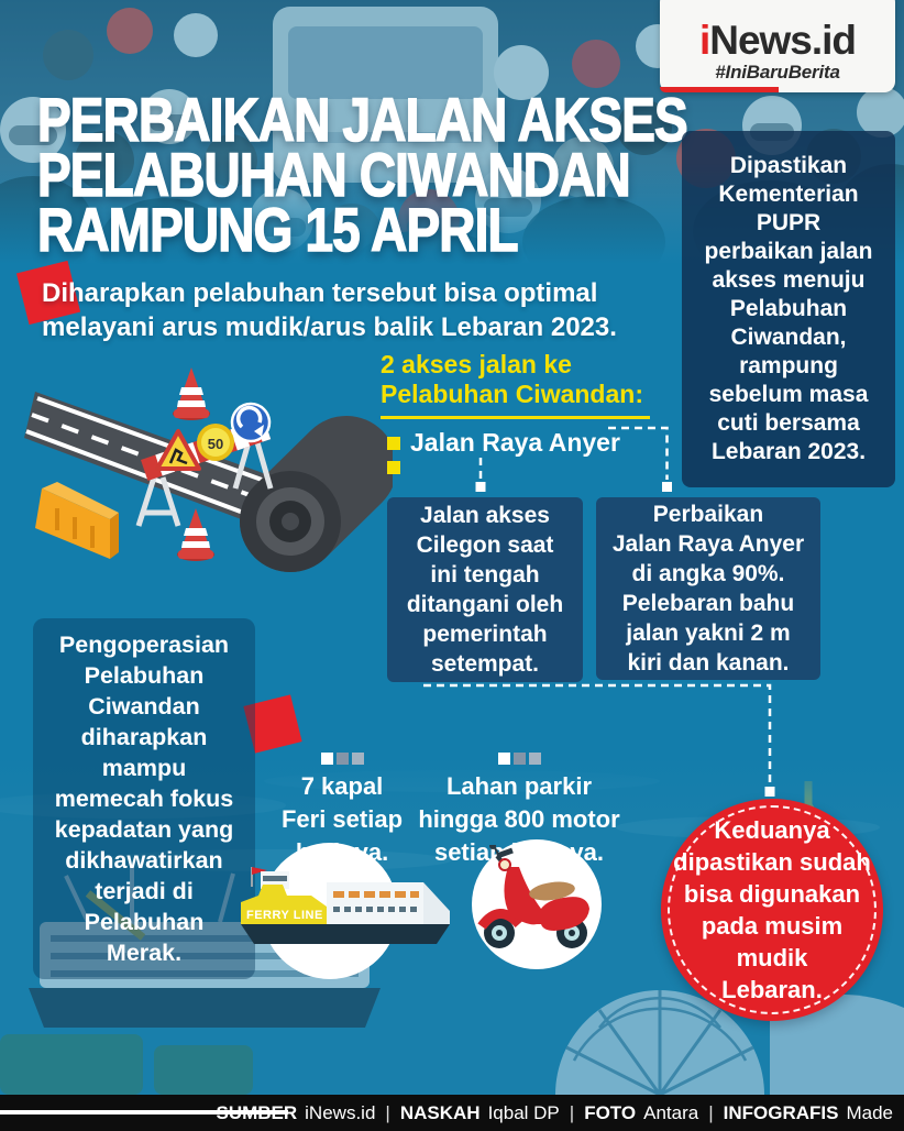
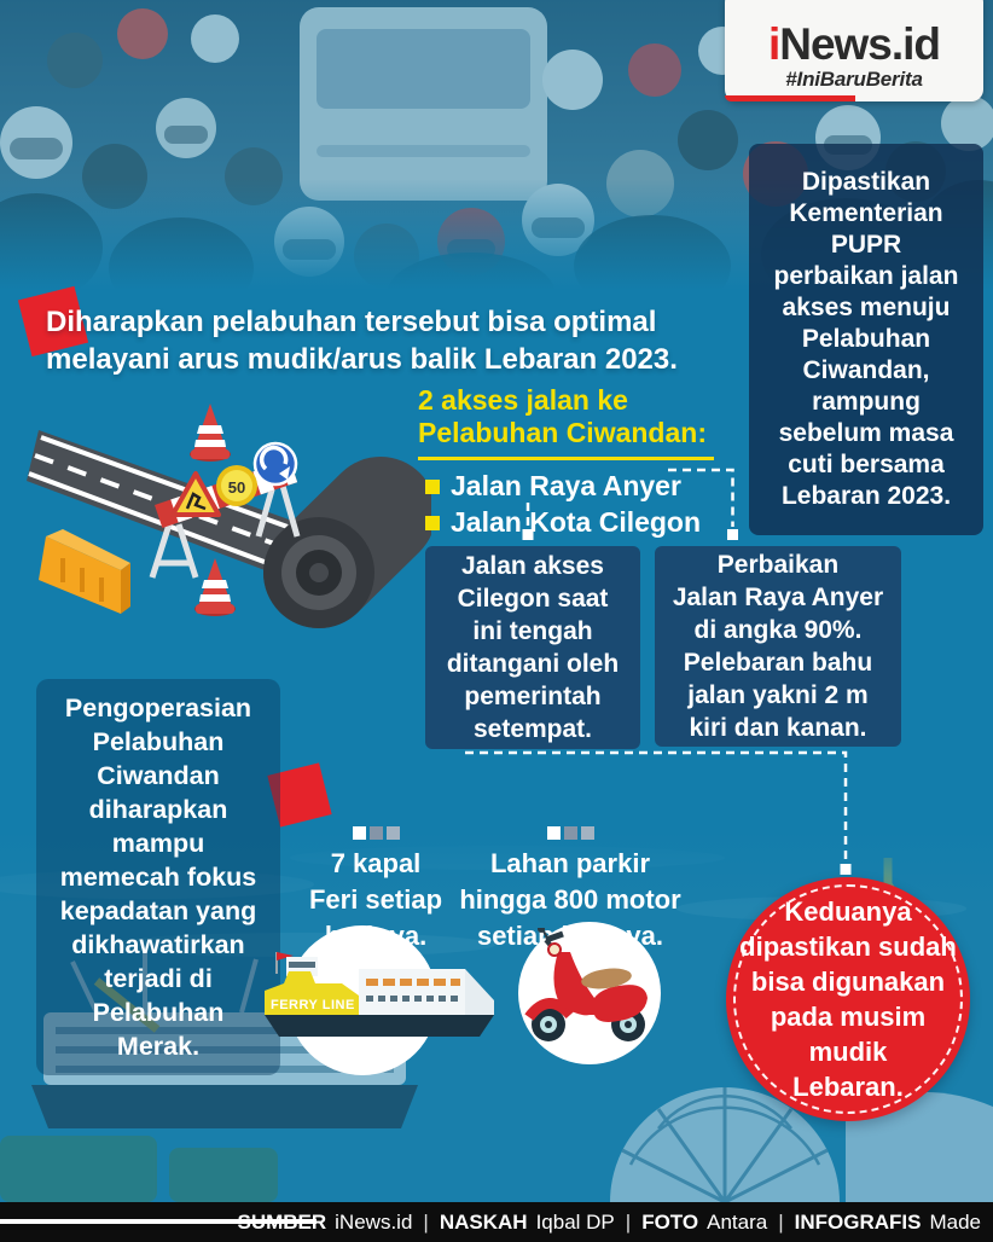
  iNews.id
  #IniBaruBerita
- PERBAIKAN JALAN AKSES
- PELABUHAN CIWANDAN
- RAMPUNG 15 APRIL
  Diharapkan pelabuhan tersebut bisa optimal
  melayani arus mudik/arus balik Lebaran 2023.
  Dipastikan
  Kementerian
  PUPR
  perbaikan jalan
  akses menuju
  Pelabuhan
  Ciwandan,
  rampung
  sebelum masa
  cuti bersama
  Lebaran 2023.
  50
  2 akses jalan ke
  Pelabuhan Ciwandan:
  Jalan Raya Anyer
+ Jalan Kota Cilegon
  Jalan akses
  Cilegon saat
  ini tengah
  ditangani oleh
  pemerintah
  setempat.
  Perbaikan
  Jalan Raya Anyer
  di angka 90%.
  Pelebaran bahu
  jalan yakni 2 m
  kiri dan kanan.
  Pengoperasian
  Pelabuhan
  Ciwandan
  diharapkan
  mampu
  memecah fokus
  kepadatan yang
  dikhawatirkan
  terjadi di
  Pelabuhan
  Merak.
  7 kapal
  Feri setiap
  Lahan parkir
  hingga 800 motor
  FERRY LINE
  Keduanya
  dipastikan sudah
  bisa digunakan
  pada musim
  mudik
  Lebaran.
  SUMBER
  iNews.id
  |
  NASKAH
  Iqbal DP
  |
  FOTO
  Antara
  |
  INFOGRAFIS
  Made
